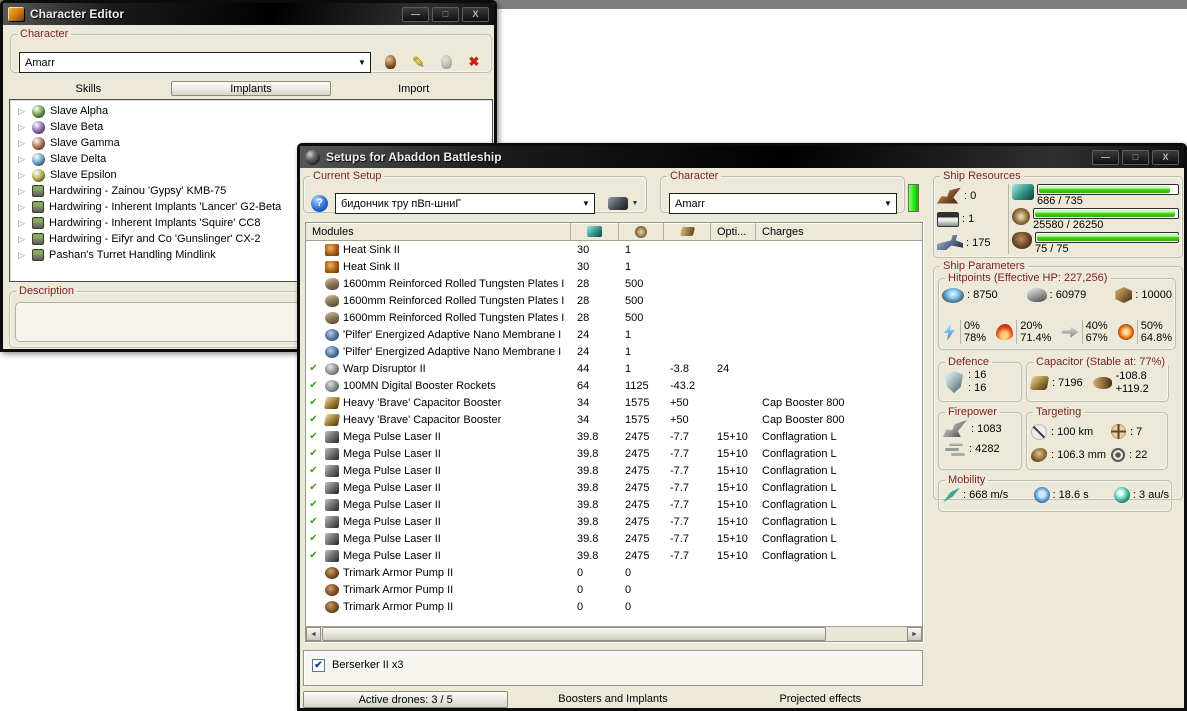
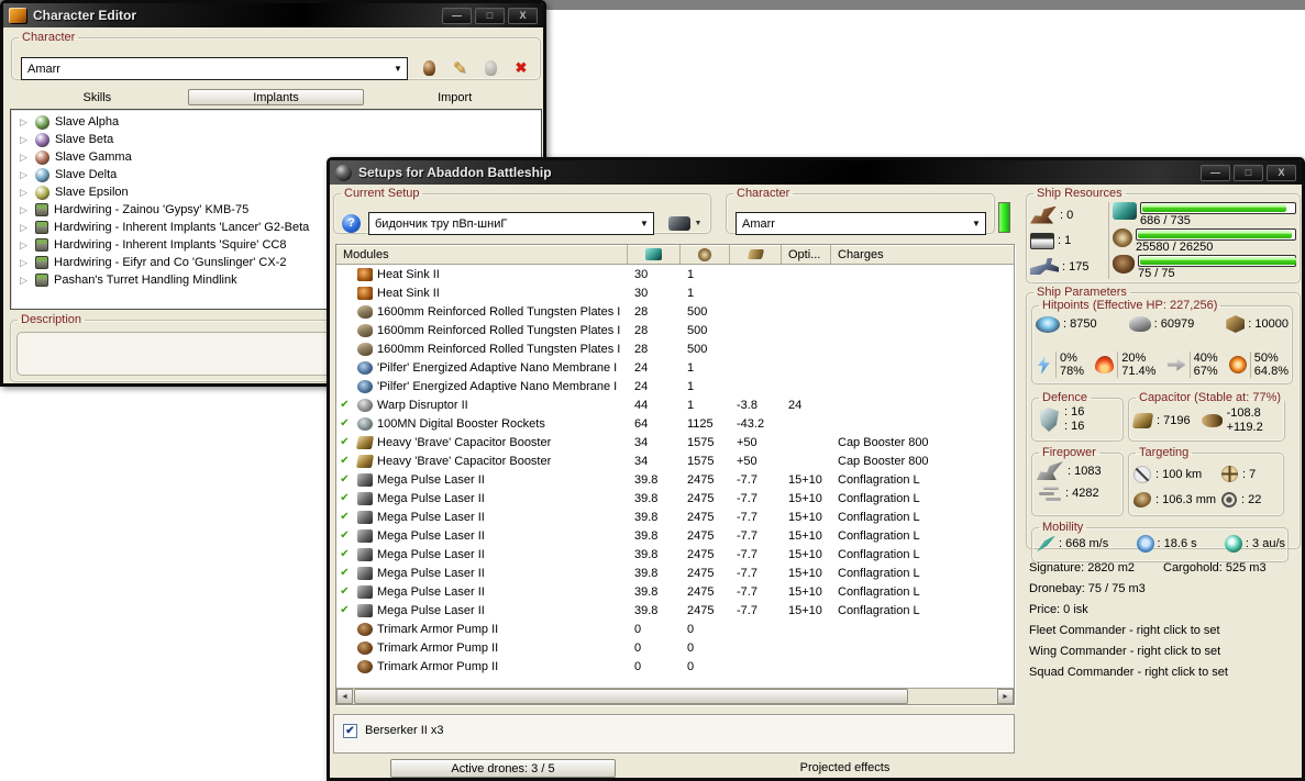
  Character Editor
  —
  □
  X
  Character
  Amarr
  ▼
  ✎
  ✖
  Skills
  Implants
  Import
  ▷
  Slave Alpha
  ▷
  Slave Beta
  ▷
  Slave Gamma
  ▷
  Slave Delta
  ▷
  Slave Epsilon
  ▷
  Hardwiring - Zainou 'Gypsy' KMB-75
  ▷
  Hardwiring - Inherent Implants 'Lancer' G2-Beta
  ▷
  Hardwiring - Inherent Implants 'Squire' CC8
  ▷
  Hardwiring - Eifyr and Co 'Gunslinger' CX-2
  ▷
  Pashan's Turret Handling Mindlink
  Description
  Setups for Abaddon Battleship
  —
  □
  X
  Current Setup
  ?
  бидончик тру пВп-шниГ
  ▼
  Character
  Amarr
  ▼
  Modules
  Opti...
  Charges
  Heat Sink II
  30
  1
  Heat Sink II
  30
  1
  1600mm Reinforced Rolled Tungsten Plates I
  28
  500
  1600mm Reinforced Rolled Tungsten Plates I
  28
  500
  1600mm Reinforced Rolled Tungsten Plates I
  28
  500
  'Pilfer' Energized Adaptive Nano Membrane I
  24
  1
  'Pilfer' Energized Adaptive Nano Membrane I
  24
  1
  ✔
  Warp Disruptor II
  44
  1
  -3.8
  24
  ✔
  100MN Digital Booster Rockets
  64
  1125
  -43.2
  ✔
  Heavy 'Brave' Capacitor Booster
  34
  1575
  +50
  Cap Booster 800
  ✔
  Heavy 'Brave' Capacitor Booster
  34
  1575
  +50
  Cap Booster 800
  ✔
  Mega Pulse Laser II
  39.8
  2475
  -7.7
  15+10
  Conflagration L
  ✔
  Mega Pulse Laser II
  39.8
  2475
  -7.7
  15+10
  Conflagration L
  ✔
  Mega Pulse Laser II
  39.8
  2475
  -7.7
  15+10
  Conflagration L
  ✔
  Mega Pulse Laser II
  39.8
  2475
  -7.7
  15+10
  Conflagration L
  ✔
  Mega Pulse Laser II
  39.8
  2475
  -7.7
  15+10
  Conflagration L
  ✔
  Mega Pulse Laser II
  39.8
  2475
  -7.7
  15+10
  Conflagration L
  ✔
  Mega Pulse Laser II
  39.8
  2475
  -7.7
  15+10
  Conflagration L
  ✔
  Mega Pulse Laser II
  39.8
  2475
  -7.7
  15+10
  Conflagration L
  Trimark Armor Pump II
  0
  0
  Trimark Armor Pump II
  0
  0
  Trimark Armor Pump II
  0
  0
  ✔
  Berserker II x3
  Active drones: 3 / 5
- Boosters and Implants
  Projected effects
  Ship Resources
  : 0
  : 1
  : 175
  686 / 735
  25580 / 26250
  75 / 75
  Ship Parameters
  Hitpoints (Effective HP: 227,256)
  : 8750
  : 60979
  : 10000
  0%
  78%
  20%
  71.4%
  40%
  67%
  50%
  64.8%
  Defence
  : 16
  : 16
  Capacitor (Stable at: 77%)
  : 7196
  -108.8
  +119.2
  Firepower
  : 1083
  : 4282
  Targeting
  : 100 km
  : 7
  : 106.3 mm
  : 22
  Mobility
  : 668 m/s
  : 18.6 s
  : 3 au/s
+ Signature: 2820 m2
+ Cargohold: 525 m3
+ Dronebay: 75 / 75 m3
+ Price: 0 isk
+ Fleet Commander - right click to set
+ Wing Commander - right click to set
+ Squad Commander - right click to set
